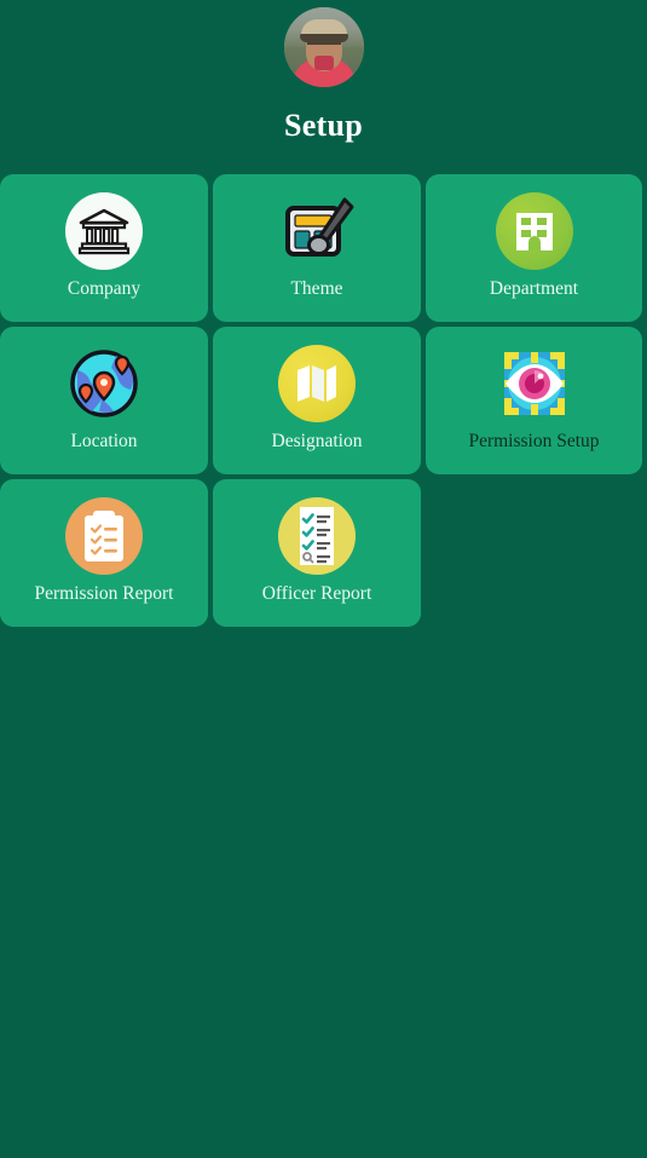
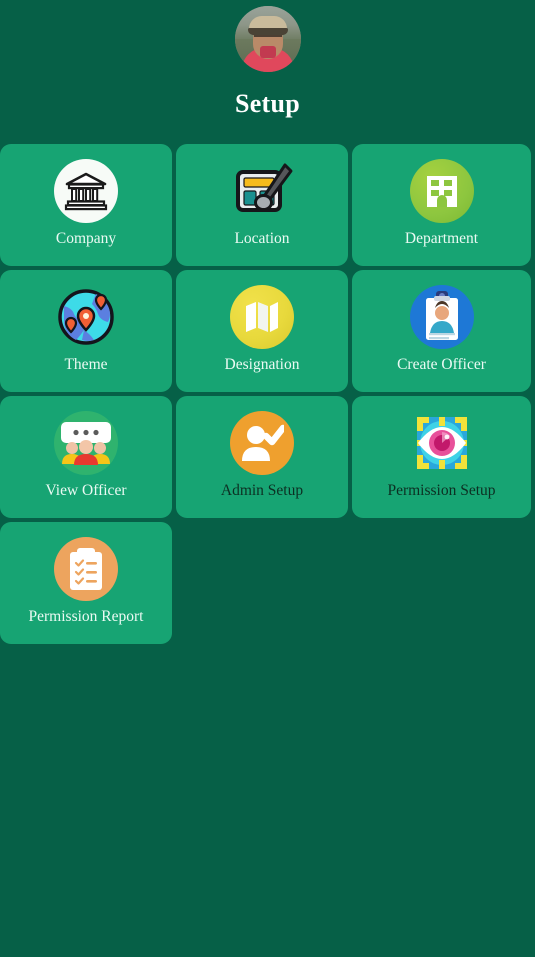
  Setup
  Company
- Theme
+ Location
  Department
- Location
+ Theme
  Designation
+ Create Officer
+ View Officer
+ Admin Setup
  Permission Setup
  Permission Report
- Officer Report
